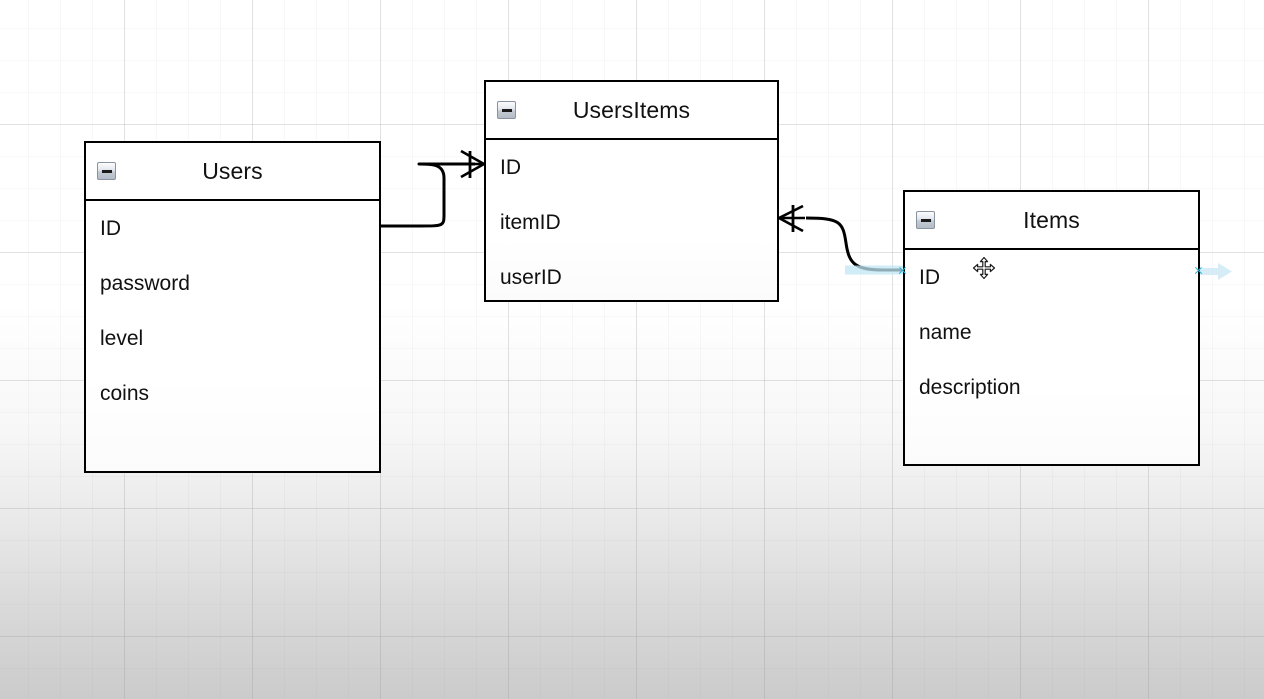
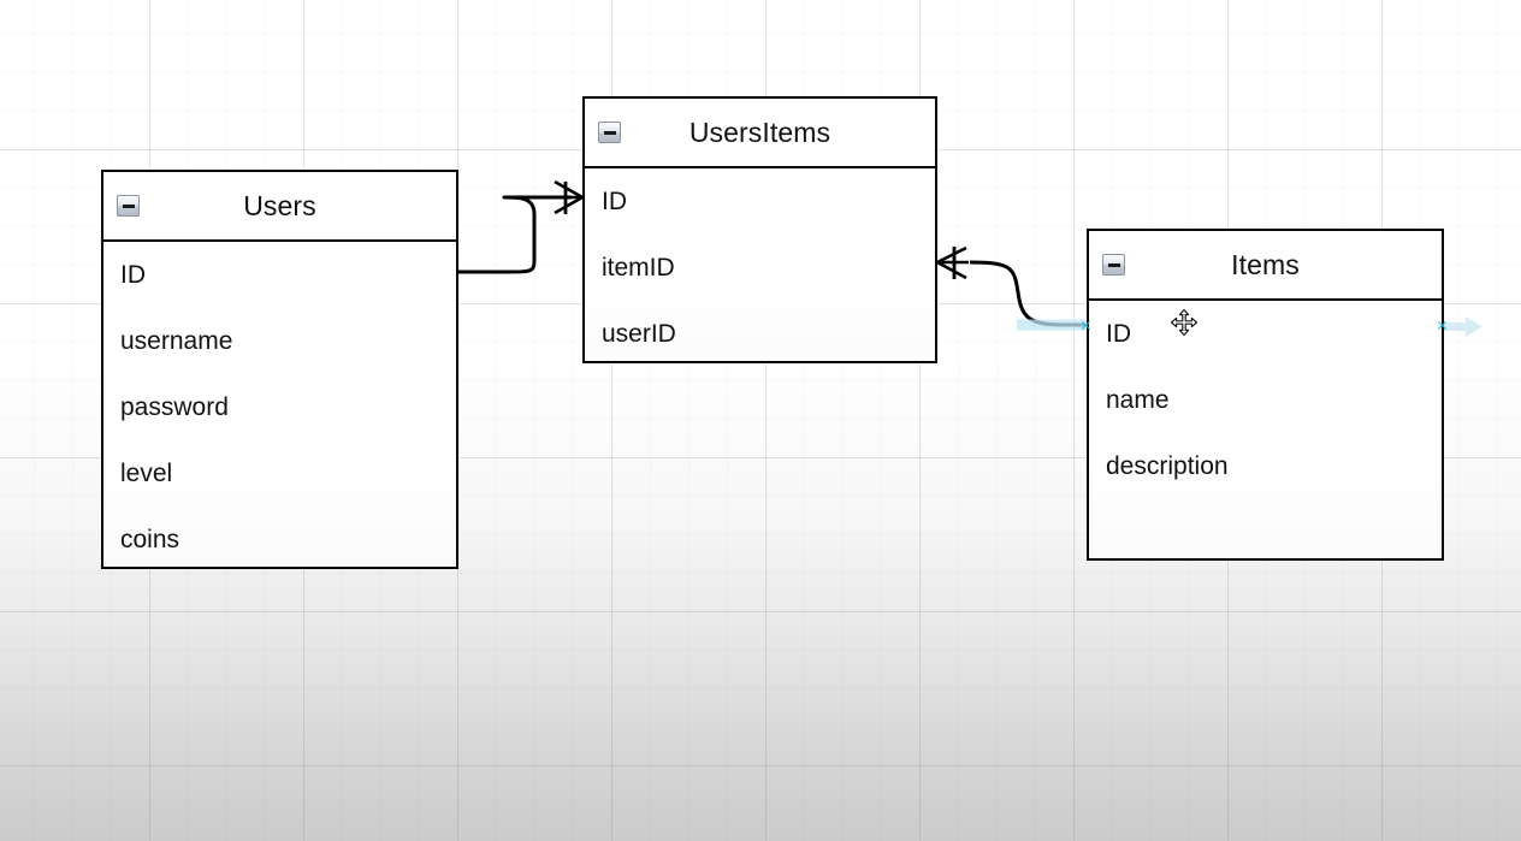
  Users
  ID
+ username
  password
  level
  coins
  UsersItems
  ID
  itemID
  userID
  Items
  ID
  name
  description
